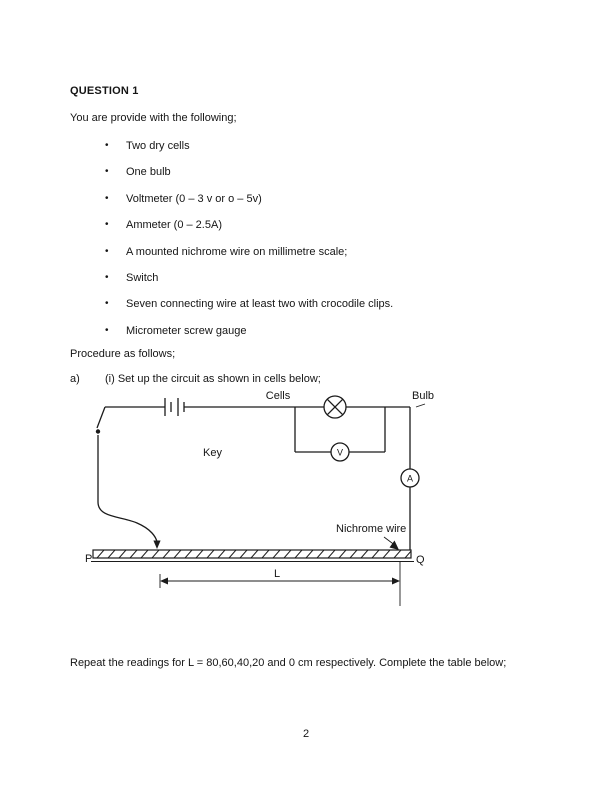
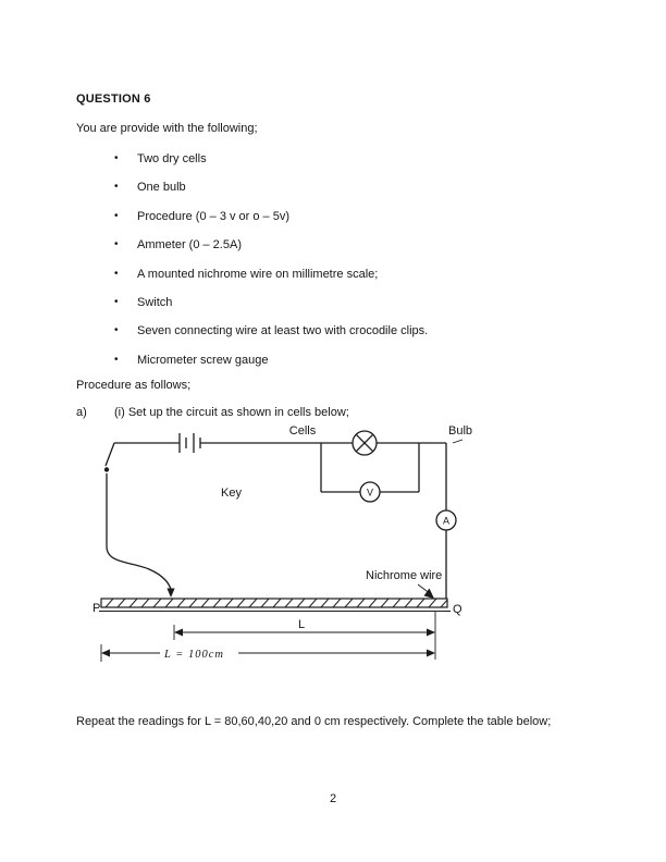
- QUESTION 1
+ QUESTION 6
  You are provide with the following;
  •
  Two dry cells
  •
  One bulb
  •
- Voltmeter (0 – 3 v or o – 5v)
+ Procedure (0 – 3 v or o – 5v)
  •
  Ammeter (0 – 2.5A)
  •
  A mounted nichrome wire on millimetre scale;
  •
  Switch
  •
  Seven connecting wire at least two with crocodile clips.
  •
  Micrometer screw gauge
  Procedure as follows;
  a) (i) Set up the circuit as shown in cells below;
  V
  A
  L
+ L = 100cm
  Cells
  Bulb
  Key
  Nichrome wire
  P
  Q
  Repeat the readings for L = 80,60,40,20 and 0 cm respectively. Complete the table below;
  2
